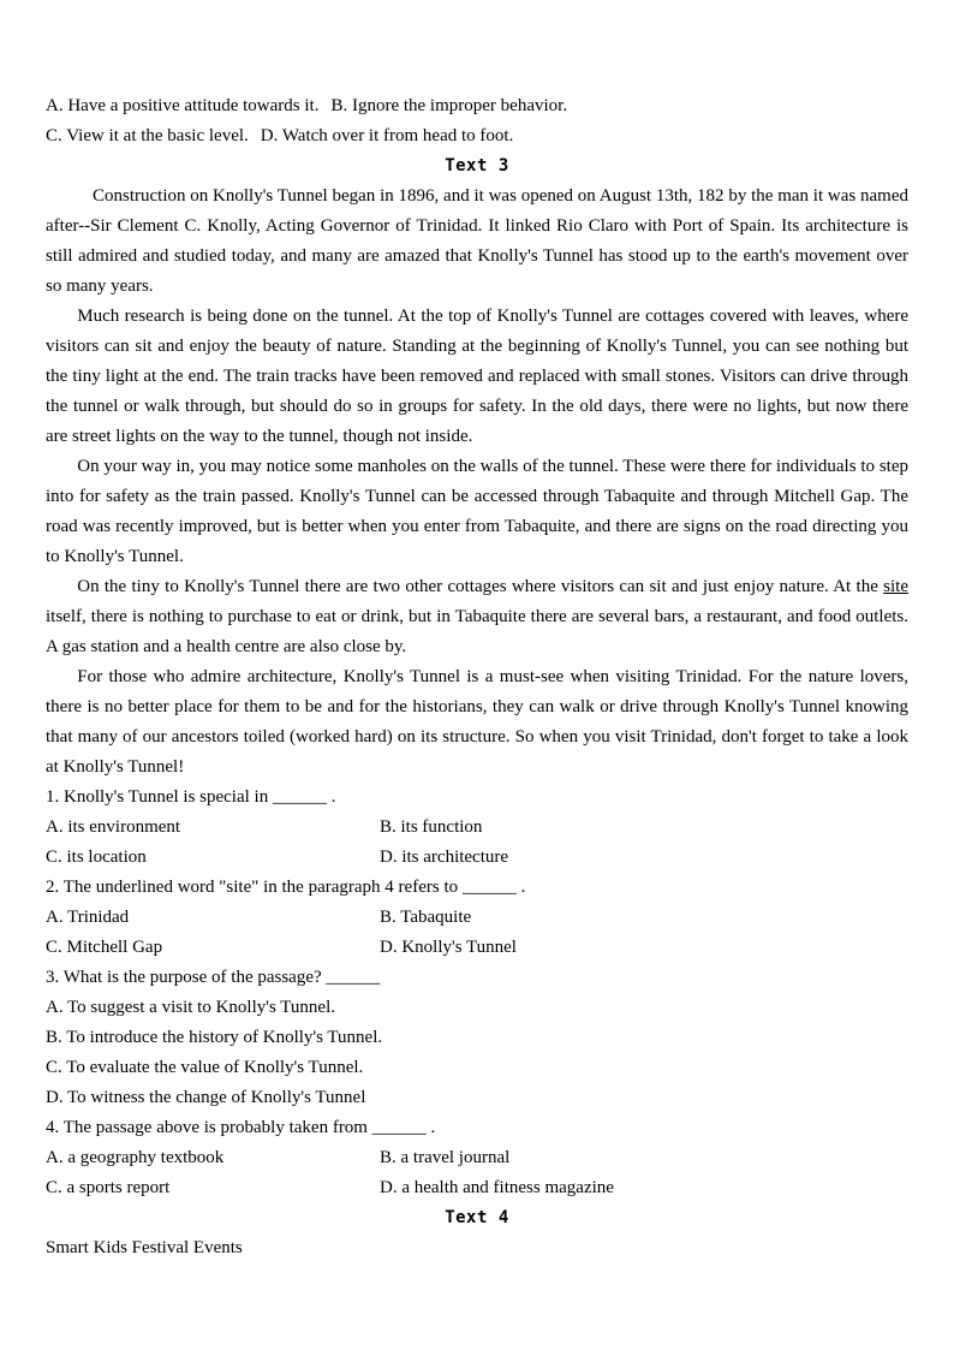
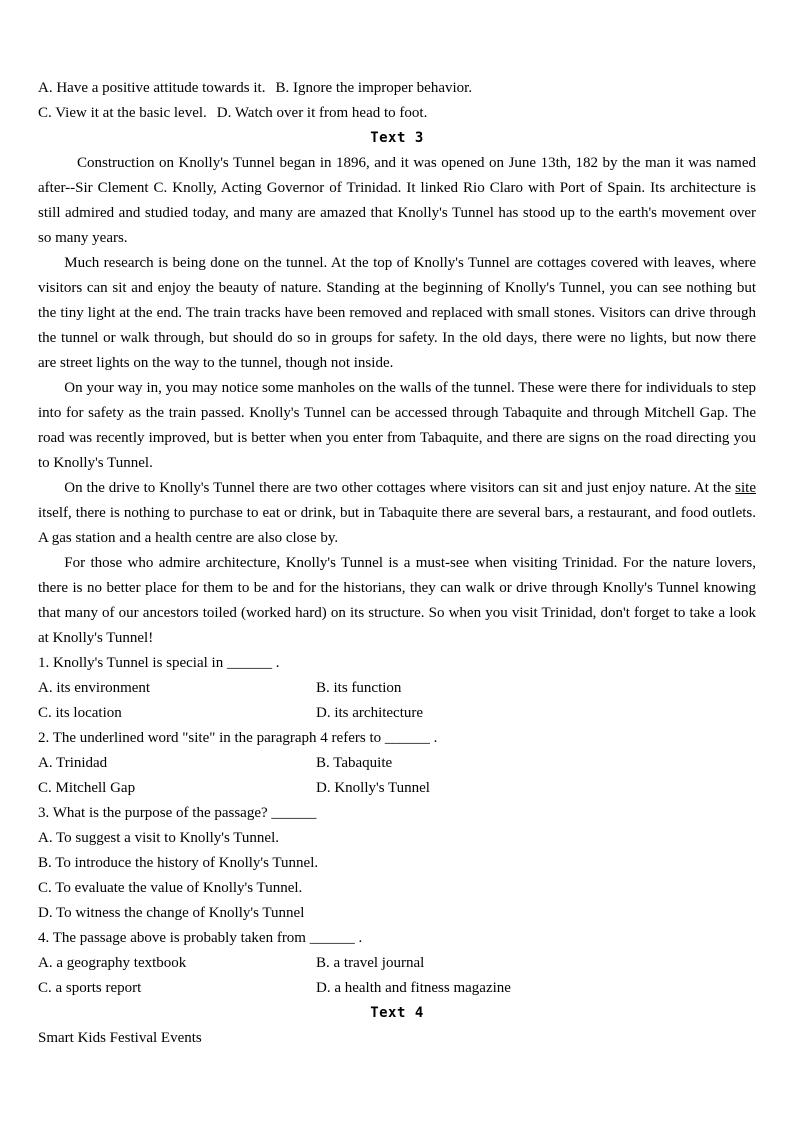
  A. Have a positive attitude towards it.
  B. Ignore the improper behavior.
  C. View it at the basic level.
  D. Watch over it from head to foot.
  Text 3
- Construction on Knolly's Tunnel began in 1896, and it was opened on August 13th, 182 by the man it was named after--Sir Clement C. Knolly, Acting Governor of Trinidad. It linked Rio Claro with Port of Spain. Its architecture is still admired and studied today, and many are amazed that Knolly's Tunnel has stood up to the earth's movement over so many years.
+ Construction on Knolly's Tunnel began in 1896, and it was opened on June 13th, 182 by the man it was named after--Sir Clement C. Knolly, Acting Governor of Trinidad. It linked Rio Claro with Port of Spain. Its architecture is still admired and studied today, and many are amazed that Knolly's Tunnel has stood up to the earth's movement over so many years.
  Much research is being done on the tunnel. At the top of Knolly's Tunnel are cottages covered with leaves, where visitors can sit and enjoy the beauty of nature. Standing at the beginning of Knolly's Tunnel, you can see nothing but the tiny light at the end. The train tracks have been removed and replaced with small stones. Visitors can drive through the tunnel or walk through, but should do so in groups for safety. In the old days, there were no lights, but now there are street lights on the way to the tunnel, though not inside.
  On your way in, you may notice some manholes on the walls of the tunnel. These were there for individuals to step into for safety as the train passed. Knolly's Tunnel can be accessed through Tabaquite and through Mitchell Gap. The road was recently improved, but is better when you enter from Tabaquite, and there are signs on the road directing you to Knolly's Tunnel.
- On the tiny to Knolly's Tunnel there are two other cottages where visitors can sit and just enjoy nature. At the site itself, there is nothing to purchase to eat or drink, but in Tabaquite there are several bars, a restaurant, and food outlets. A gas station and a health centre are also close by.
+ On the drive to Knolly's Tunnel there are two other cottages where visitors can sit and just enjoy nature. At the site itself, there is nothing to purchase to eat or drink, but in Tabaquite there are several bars, a restaurant, and food outlets. A gas station and a health centre are also close by.
  For those who admire architecture, Knolly's Tunnel is a must-see when visiting Trinidad. For the nature lovers, there is no better place for them to be and for the historians, they can walk or drive through Knolly's Tunnel knowing that many of our ancestors toiled (worked hard) on its structure. So when you visit Trinidad, don't forget to take a look at Knolly's Tunnel!
  1. Knolly's Tunnel is special in ______ .
  A. its environment
  B. its function
  C. its location
  D. its architecture
  2. The underlined word "site" in the paragraph 4 refers to ______ .
  A. Trinidad
  B. Tabaquite
  C. Mitchell Gap
  D. Knolly's Tunnel
  3. What is the purpose of the passage? ______
  A. To suggest a visit to Knolly's Tunnel.
  B. To introduce the history of Knolly's Tunnel.
  C. To evaluate the value of Knolly's Tunnel.
  D. To witness the change of Knolly's Tunnel
  4. The passage above is probably taken from ______ .
  A. a geography textbook
  B. a travel journal
  C. a sports report
  D. a health and fitness magazine
  Text 4
  Smart Kids Festival Events
